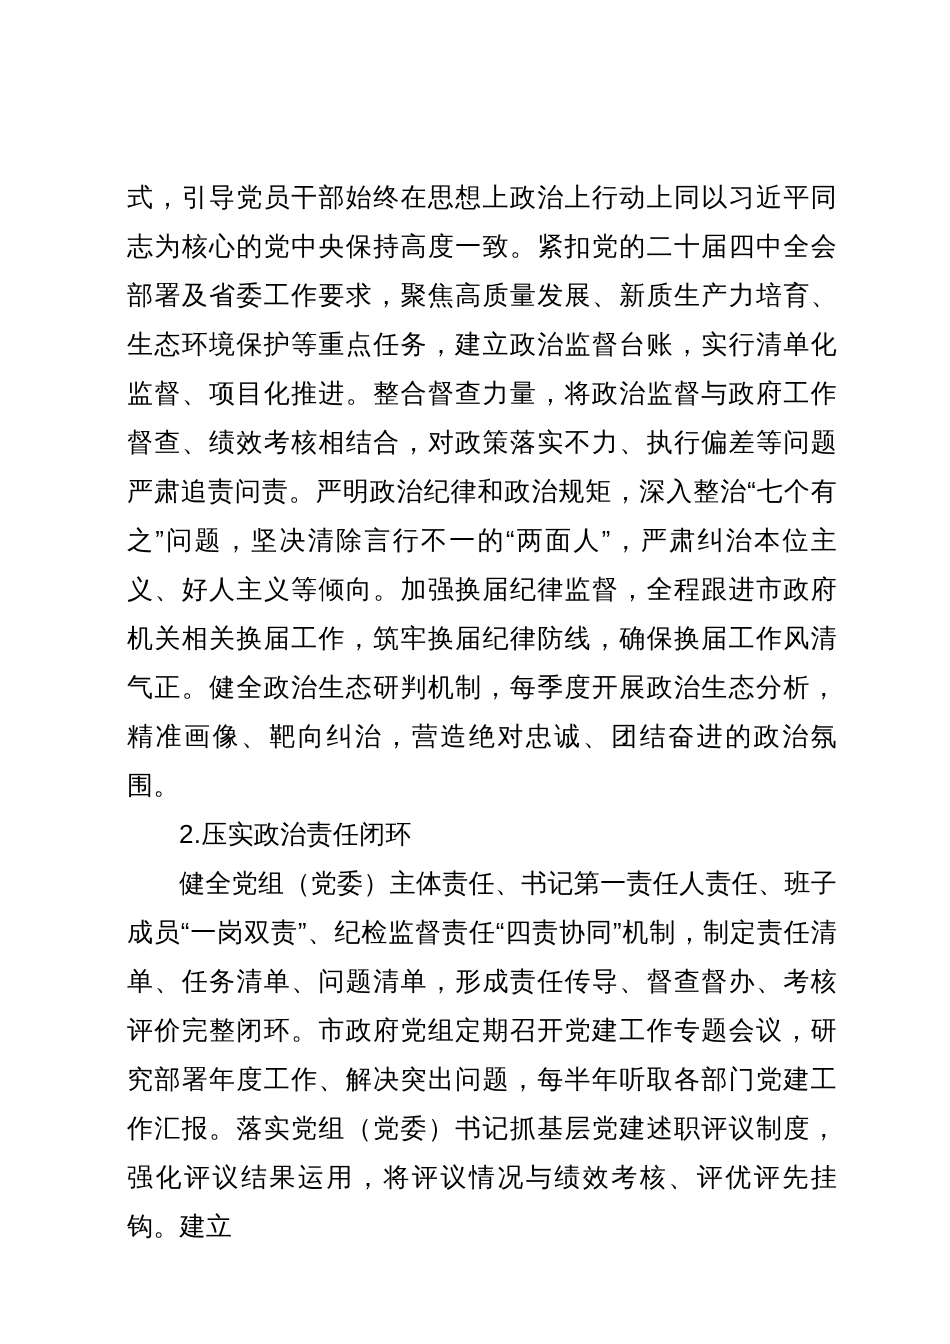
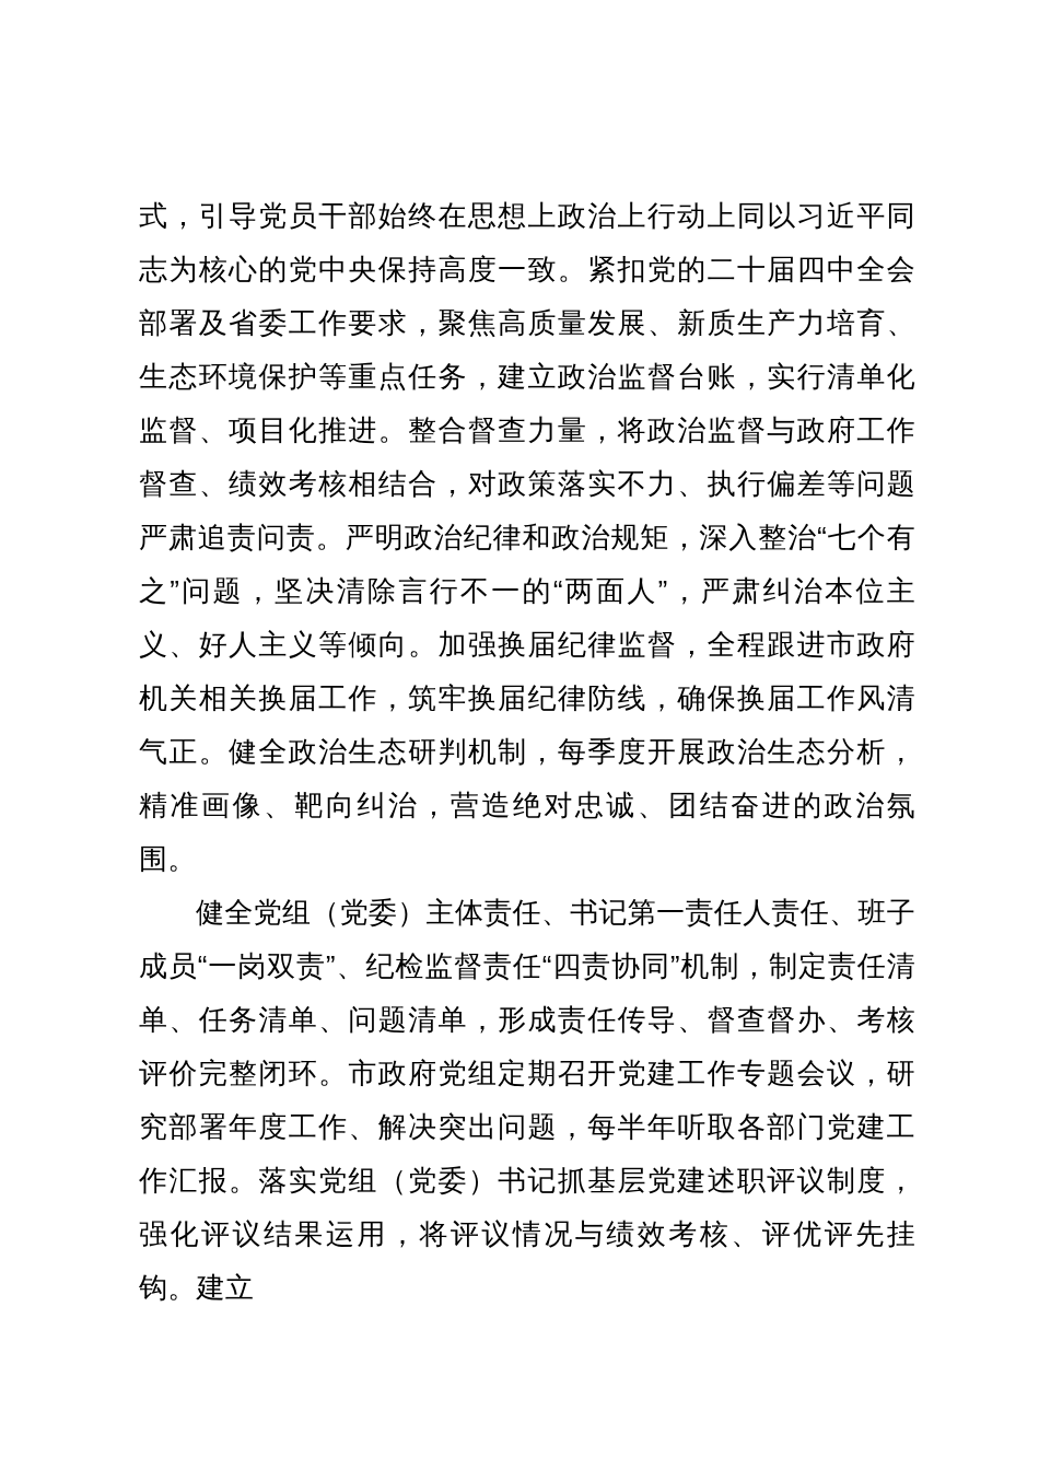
  式，引导党员干部始终在思想上政治上行动上同以习近平同志为核心的党中央保持高度一致。紧扣党的二十届四中全会部署及省委工作要求，聚焦高质量发展、新质生产力培育、生态环境保护等重点任务，建立政治监督台账，实行清单化监督、项目化推进。整合督查力量，将政治监督与政府工作督查、绩效考核相结合，对政策落实不力、执行偏差等问题严肃追责问责。严明政治纪律和政治规矩，深入整治“七个有之”问题，坚决清除言行不一的“两面人”，严肃纠治本位主义、好人主义等倾向。加强换届纪律监督，全程跟进市政府机关相关换届工作，筑牢换届纪律防线，确保换届工作风清气正。健全政治生态研判机制，每季度开展政治生态分析，精准画像、靶向纠治，营造绝对忠诚、团结奋进的政治氛围。
- 2.压实政治责任闭环
  健全党组（党委）主体责任、书记第一责任人责任、班子成员“一岗双责”、纪检监督责任“四责协同”机制，制定责任清单、任务清单、问题清单，形成责任传导、督查督办、考核评价完整闭环。市政府党组定期召开党建工作专题会议，研究部署年度工作、解决突出问题，每半年听取各部门党建工作汇报。落实党组（党委）书记抓基层党建述职评议制度，强化评议结果运用，将评议情况与绩效考核、评优评先挂钩。建立
